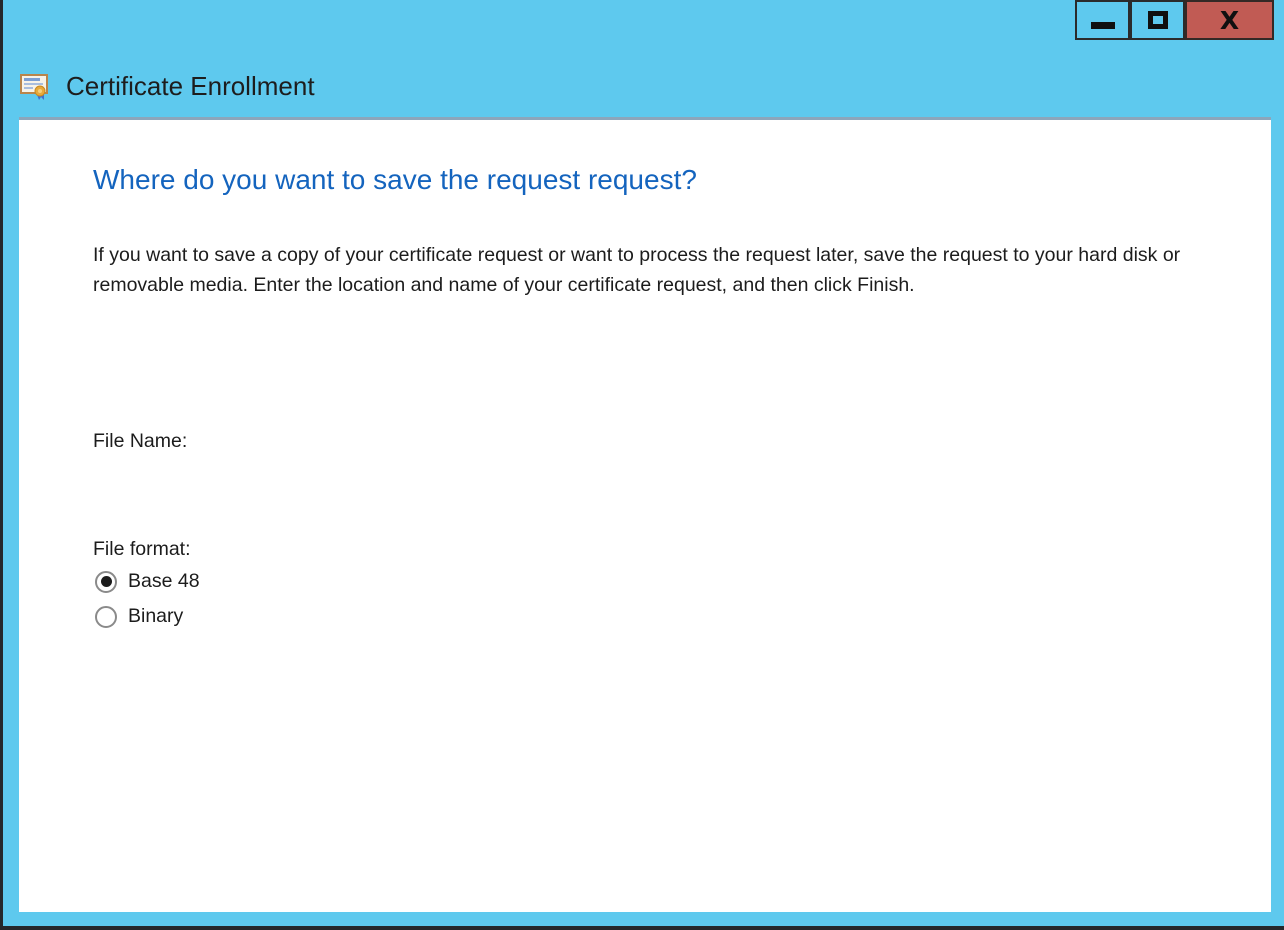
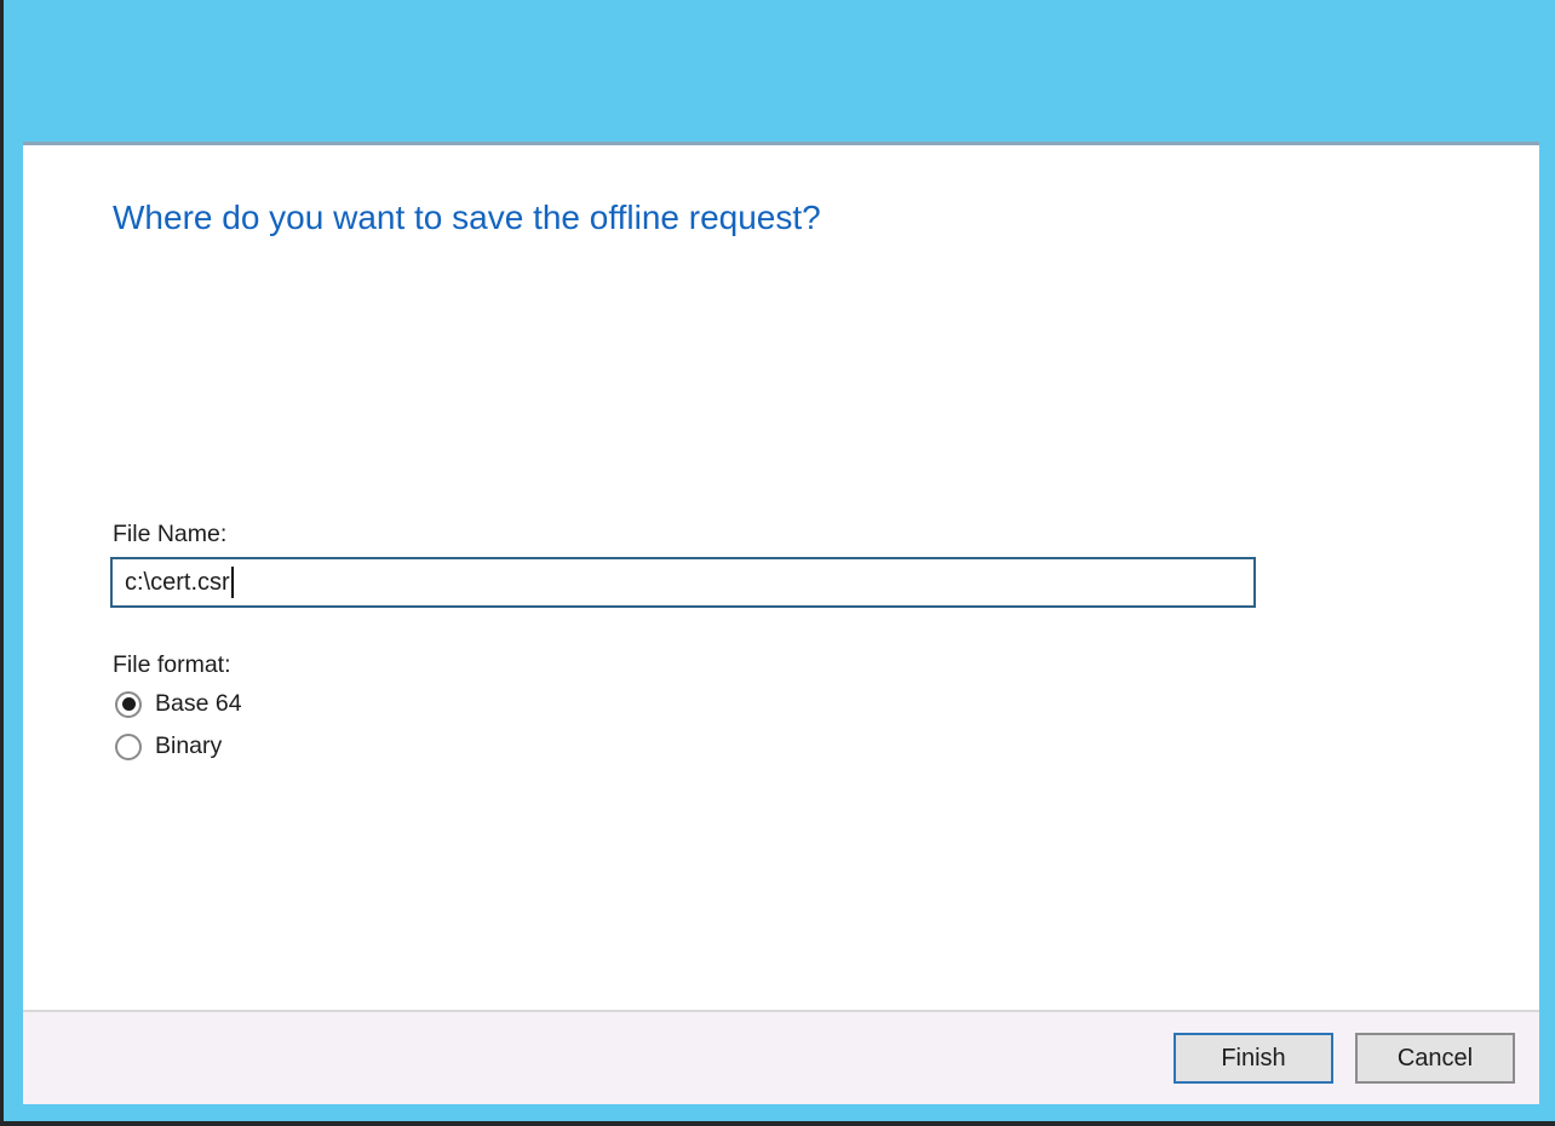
- X
- Certificate Enrollment
- Where do you want to save the request request?
+ Where do you want to save the offline request?
- If you want to save a copy of your certificate request or want to process the request later, save the request to your hard disk or removable media. Enter the location and name of your certificate request, and then click Finish.
  File Name:
+ c:\cert.csr
  File format:
- Base 48
+ Base 64
  Binary
+ Finish
+ Cancel
